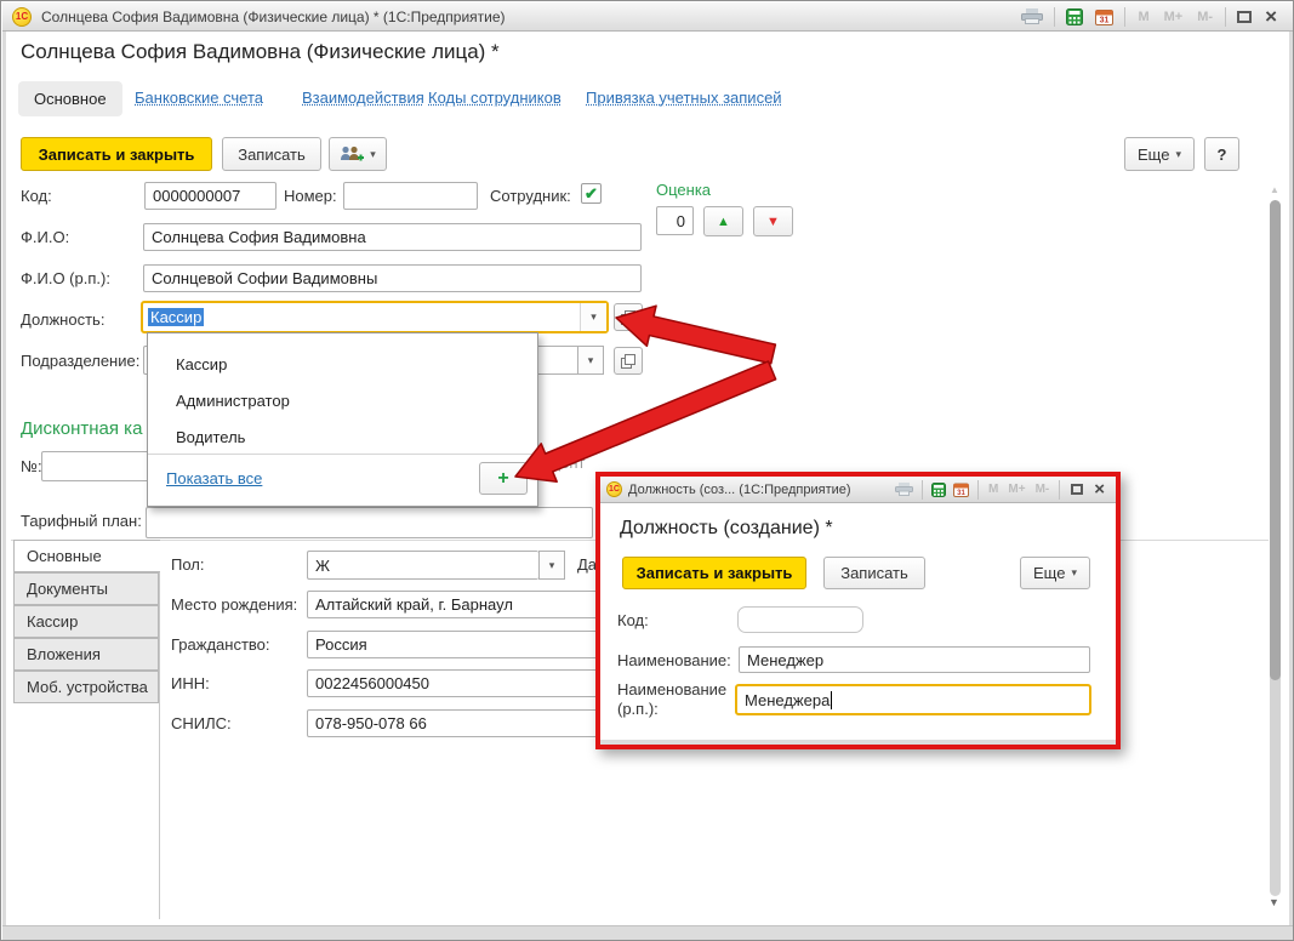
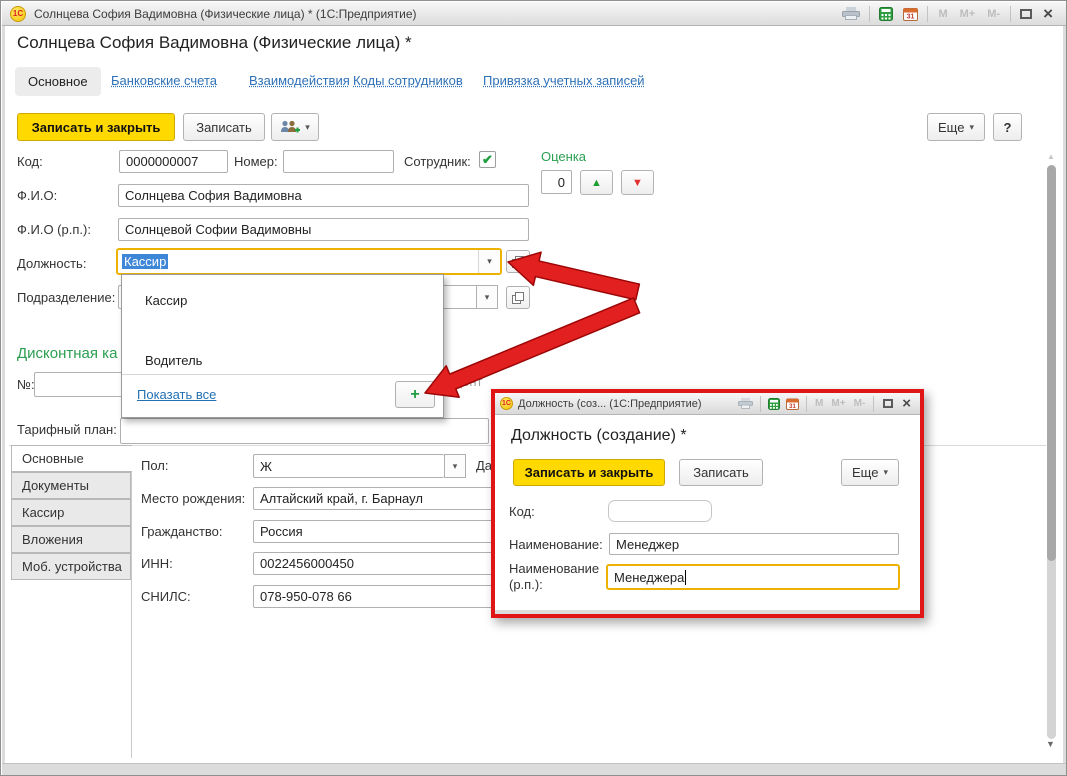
  1С
  Солнцева София Вадимовна (Физические лица) * (1С:Предприятие)
  M
  M+
  M-
  ×
  Солнцева София Вадимовна (Физические лица) *
  Основное
  Банковские счета
  Взаимодействия
  Коды сотрудников
  Привязка учетных записей
  Записать и закрыть
  Записать
  ▾
  Еще
  ▾
  ?
  Код:
  0000000007
  Номер:
  Сотрудник:
  ✔
  Оценка
  0
  ▲
  ▼
  Ф.И.О:
  Солнцева София Вадимовна
  Ф.И.О (р.п.):
  Солнцевой Софии Вадимовны
  Должность:
  Кассир
  ▾
  Подразделение:
  ▾
  Дисконтная ка
  №:
  Тарифный план:
  Основные
  Документы
  Кассир
  Вложения
  Моб. устройства
  Пол:
  Ж
  ▾
  Место рождения:
  Алтайский край, г. Барнаул
  Гражданство:
  Россия
  ИНН:
  0022456000450
  СНИЛС:
  078-950-078 66
  Кассир
- Администратор
  Водитель
  Показать все
  +
  Должность (соз... (1С:Предприятие)
  M
  M+
  M-
  ×
  Должность (создание) *
  Записать и закрыть
  Записать
  Еще
  ▾
  Код:
  Наименование:
  Менеджер
  Наименование (р.п.):
  Менеджера
  ▲
  ▼
